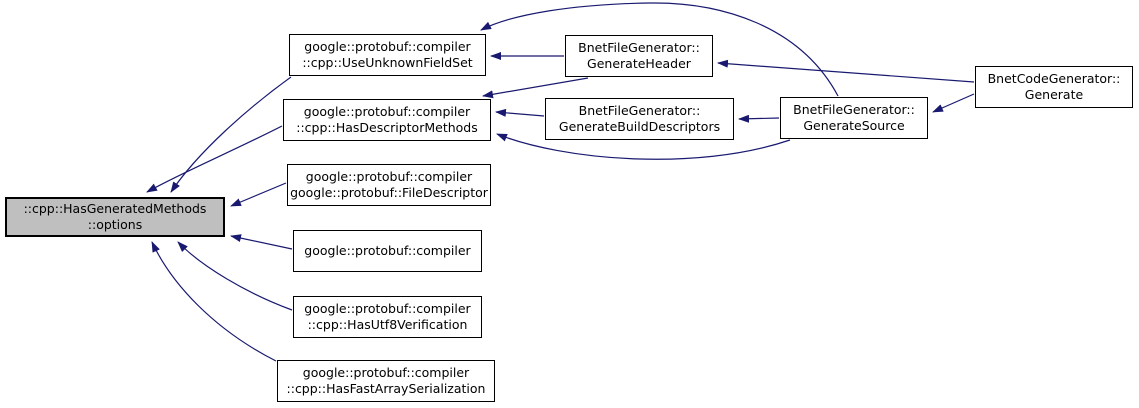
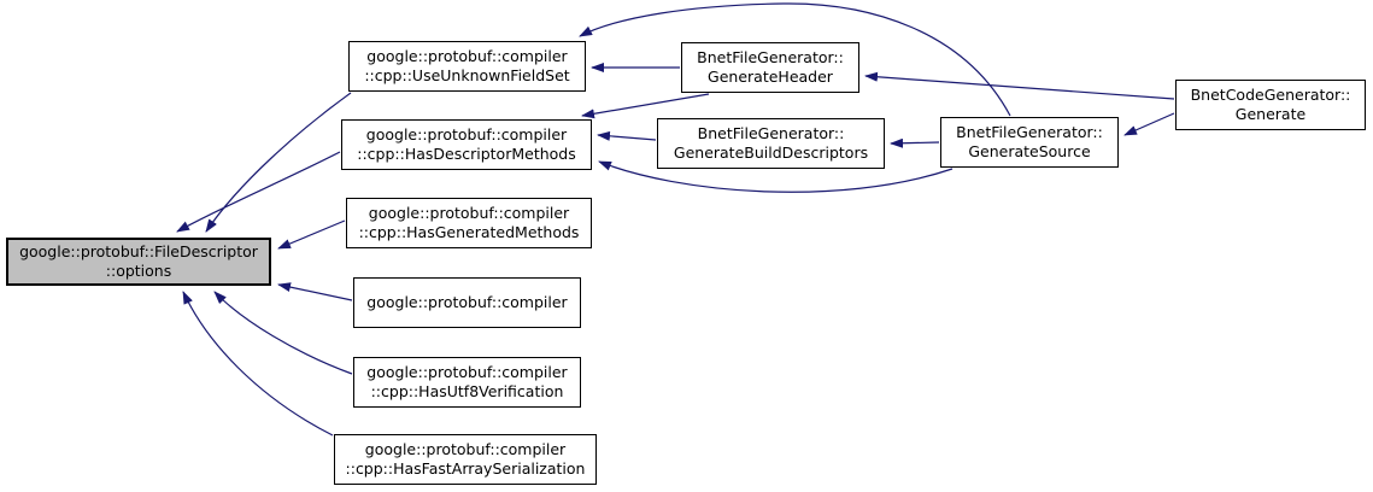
- ::cpp::HasGeneratedMethods
+ google::protobuf::FileDescriptor
  ::options
  google::protobuf::compiler
  ::cpp::UseUnknownFieldSet
  google::protobuf::compiler
  ::cpp::HasDescriptorMethods
  google::protobuf::compiler
- google::protobuf::FileDescriptor
+ ::cpp::HasGeneratedMethods
  google::protobuf::compiler
  google::protobuf::compiler
  ::cpp::HasUtf8Verification
  google::protobuf::compiler
  ::cpp::HasFastArraySerialization
  BnetFileGenerator::
  GenerateHeader
  BnetFileGenerator::
  GenerateBuildDescriptors
  BnetFileGenerator::
  GenerateSource
  BnetCodeGenerator::
  Generate
